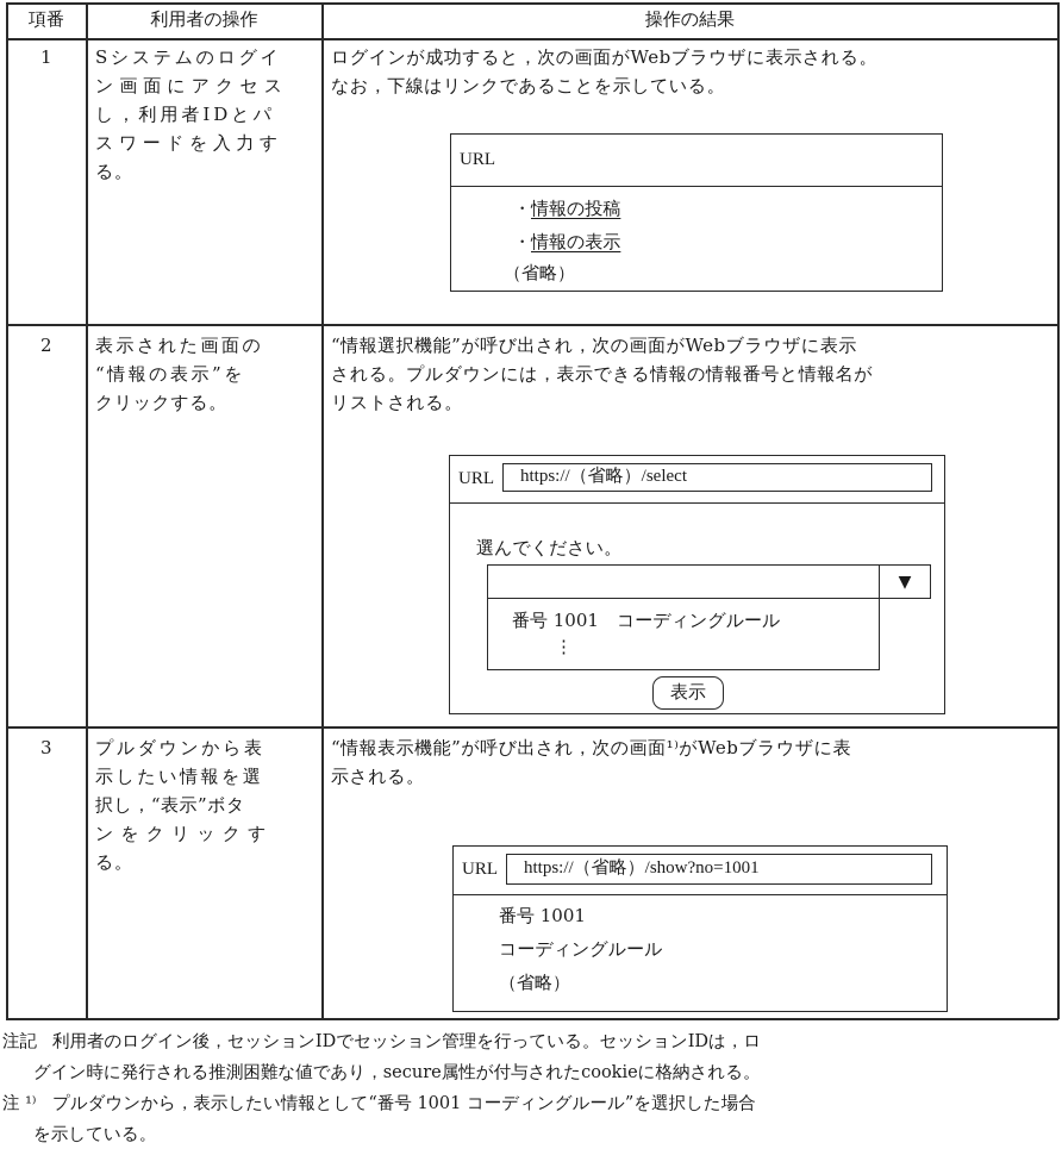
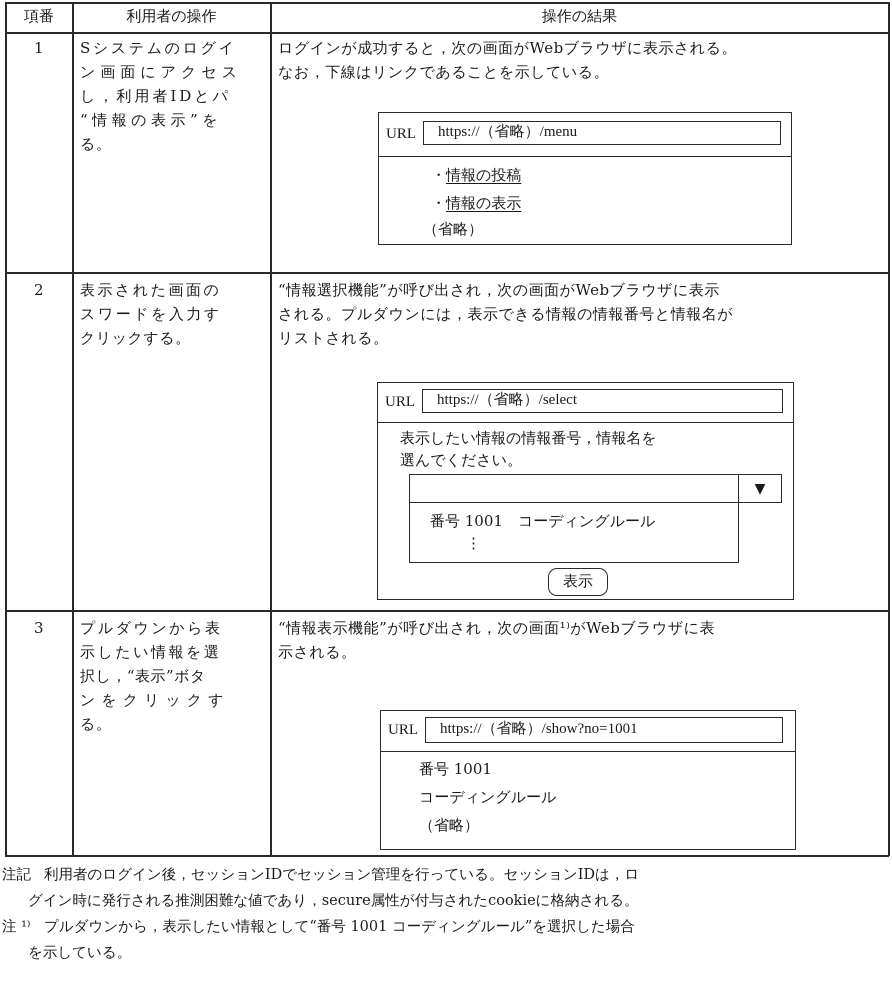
  項番
  利用者の操作
  操作の結果
  1
  Sシステムのログイ
  ン画面にアクセス
  し，利用者IDとパ
- スワードを入力す
+ “情報の表示”を
  る。
  ログインが成功すると，次の画面がWebブラウザに表示される。
  なお，下線はリンクであることを示している。
  URL
+ https://（省略）/menu
  ・情報の投稿
  ・情報の表示
  （省略）
  2
  表示された画面の
- “情報の表示”を
+ スワードを入力す
  クリックする。
  “情報選択機能”が呼び出され，次の画面がWebブラウザに表示
  される。プルダウンには，表示できる情報の情報番号と情報名が
  リストされる。
  URL
  https://（省略）/select
+ 表示したい情報の情報番号，情報名を
  選んでください。
  ▼
  番号 1001 コーディングルール
  ⋮
  表示
  3
  プルダウンから表
  示したい情報を選
  択し，“表示”ボタ
  ンをクリックす
  る。
  “情報表示機能”が呼び出され，次の画面¹⁾がWebブラウザに表
  示される。
  URL
  https://（省略）/show?no=1001
  番号 1001
  コーディングルール
  （省略）
  注記
  利用者のログイン後，セッションIDでセッション管理を行っている。セッションIDは，ロ
  グイン時に発行される推測困難な値であり，secure属性が付与されたcookieに格納される。
  注 ¹⁾
  プルダウンから，表示したい情報として“番号 1001 コーディングルール”を選択した場合
  を示している。
